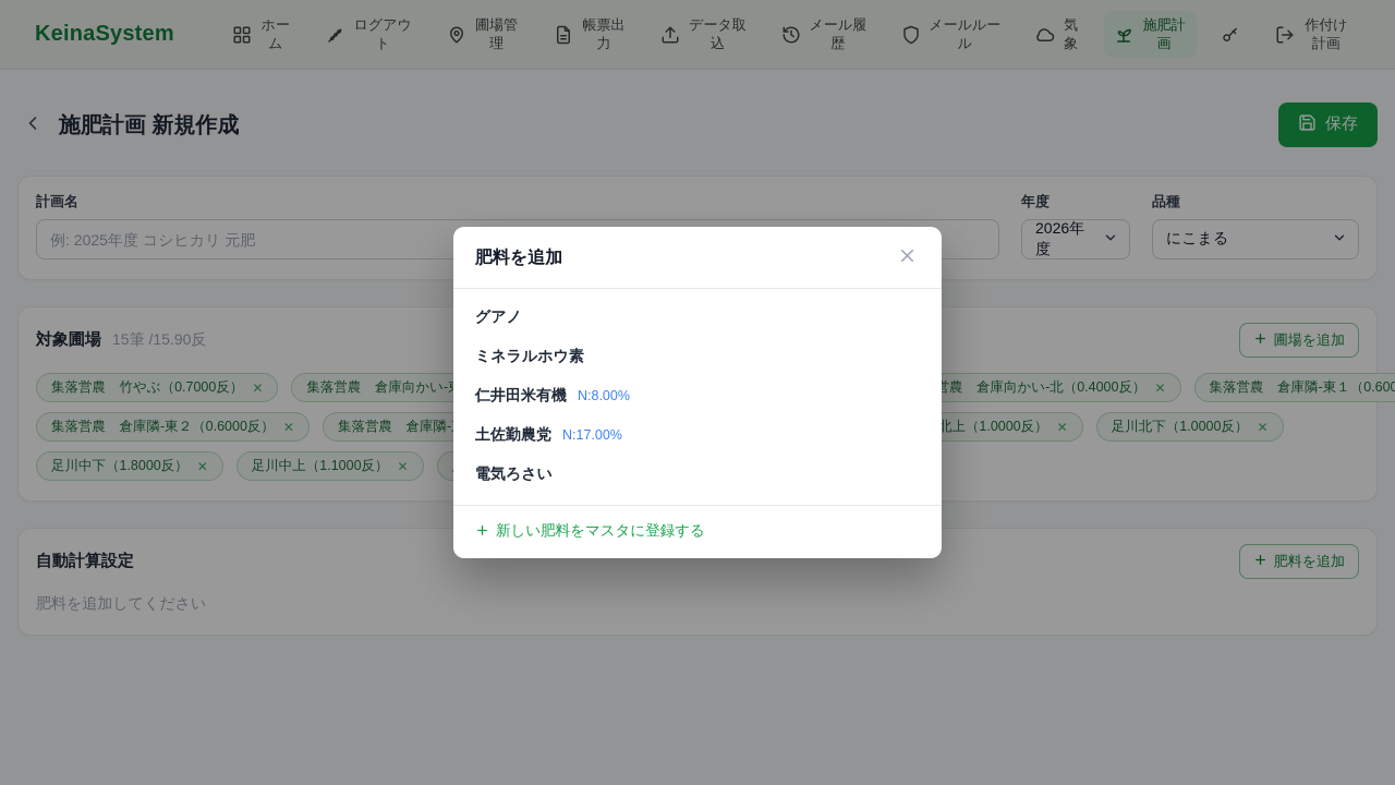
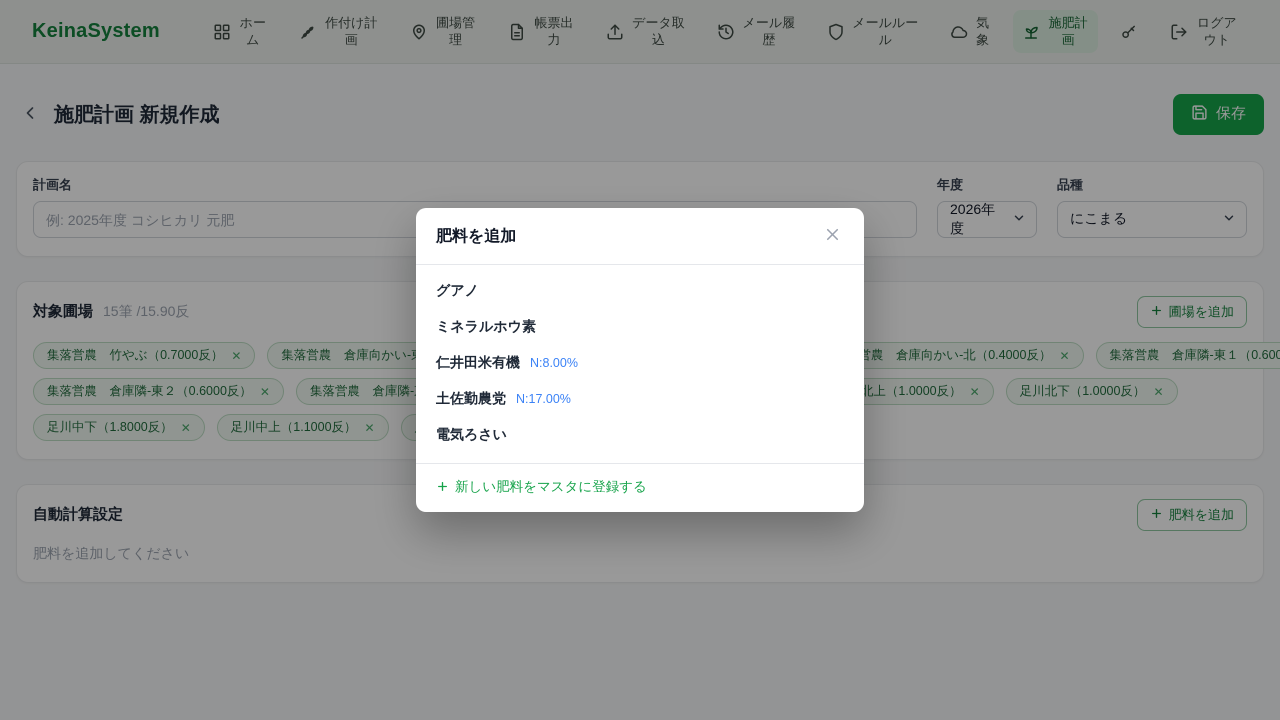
  KeinaSystem
  ホーム
- ログアウト
+ 作付け計画
  圃場管理
  帳票出力
  データ取込
  メール履歴
  メールルール
  気象
  施肥計画
- 作付け計画
+ ログアウト
  施肥計画 新規作成
  保存
  計画名
  例: 2025年度 コシヒカリ 元肥
  年度
  2026年度
  品種
  にこまる
  対象圃場
  15筆 /15.90反
  圃場を追加
  集落営農 竹やぶ（0.7000反）
  ✕
  営農 倉庫向かい-北（0.4000反）
  ✕
  集落営農 倉庫隣-東１（0.600
  集落営農 倉庫隣-東２（0.6000反）
  ✕
  北上（1.0000反）
  ✕
  足川北下（1.0000反）
  ✕
  足川中下（1.8000反）
  ✕
  足川中上（1.1000反）
  ✕
  自動計算設定
  肥料を追加
  肥料を追加してください
  肥料を追加
  グアノ
  ミネラルホウ素
  仁井田米有機
  N:8.00%
  土佐勤農党
  N:17.00%
  電気ろさい
  新しい肥料をマスタに登録する
